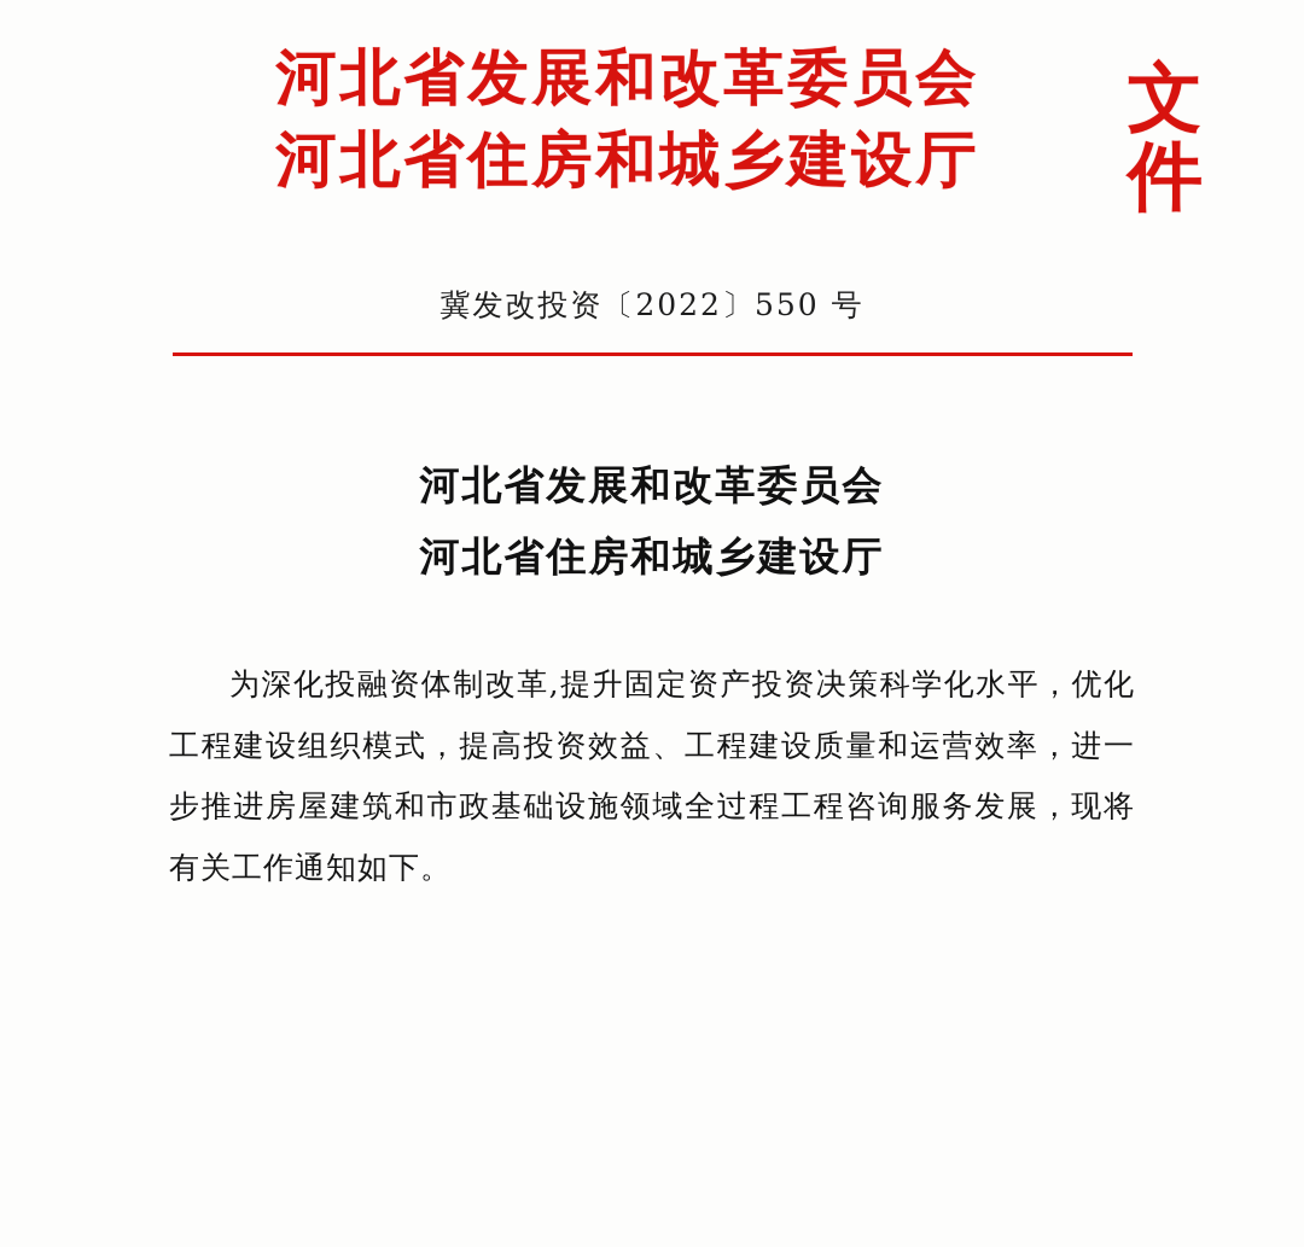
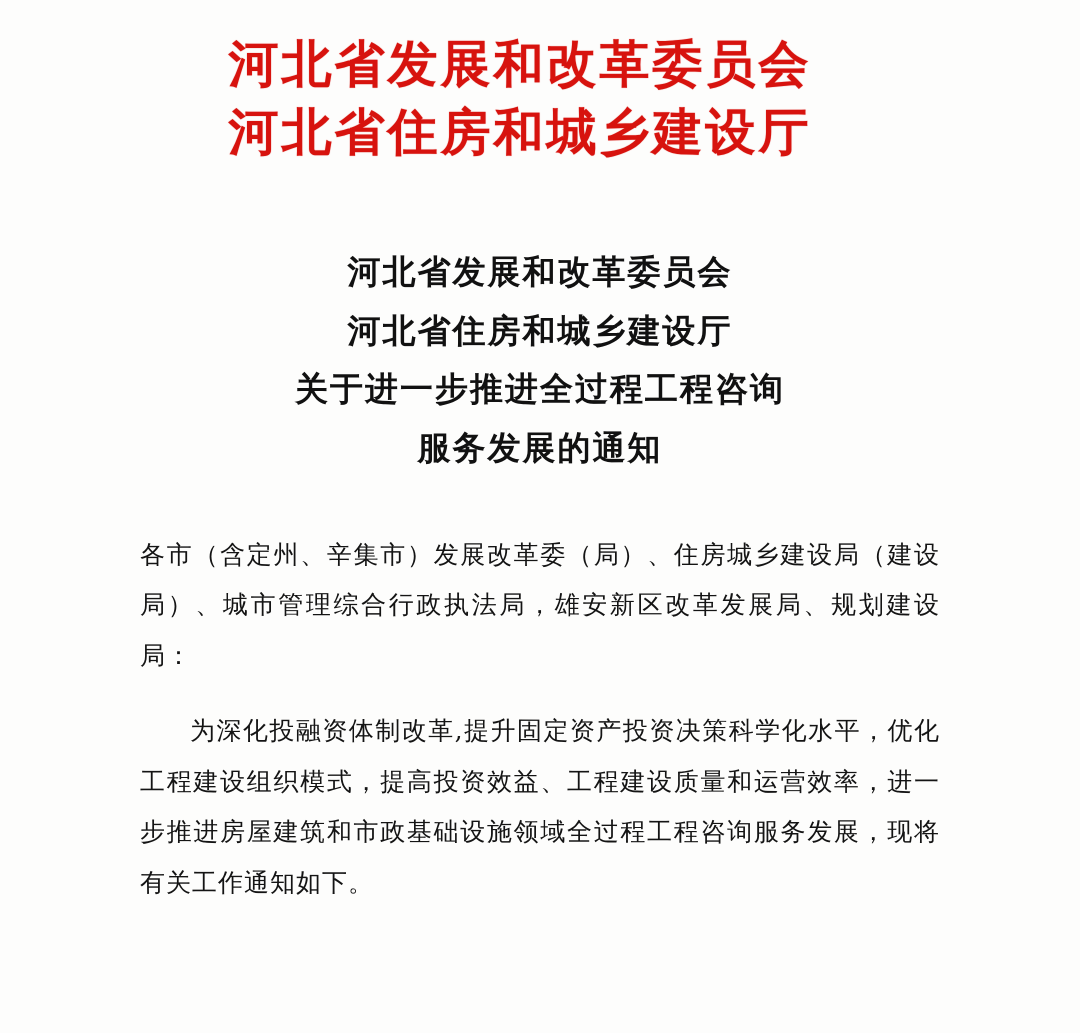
  河北省发展和改革委员会
  河北省住房和城乡建设厅
- 文件
- 冀发改投资〔2022〕550 号
  河北省发展和改革委员会
  河北省住房和城乡建设厅
+ 关于进一步推进全过程工程咨询
+ 服务发展的通知
+ 各市（含定州、辛集市）发展改革委（局）、住房城乡建设局（建设局）、城市管理综合行政执法局，雄安新区改革发展局、规划建设局：
  为深化投融资体制改革,提升固定资产投资决策科学化水平，优化工程建设组织模式，提高投资效益、工程建设质量和运营效率，进一步推进房屋建筑和市政基础设施领域全过程工程咨询服务发展，现将有关工作通知如下。
